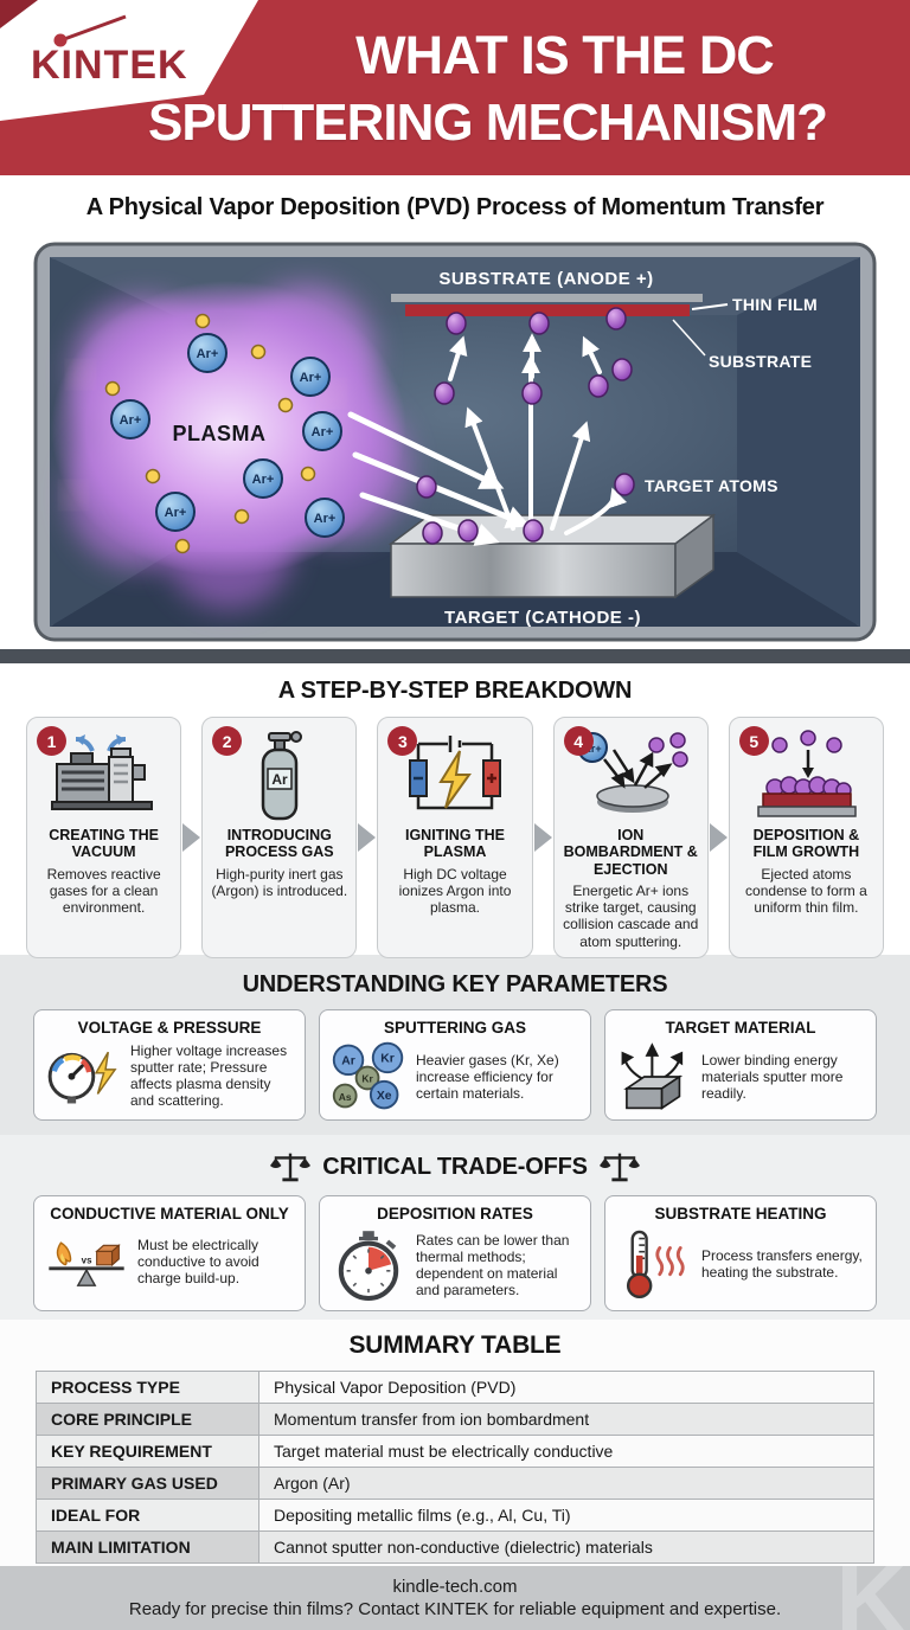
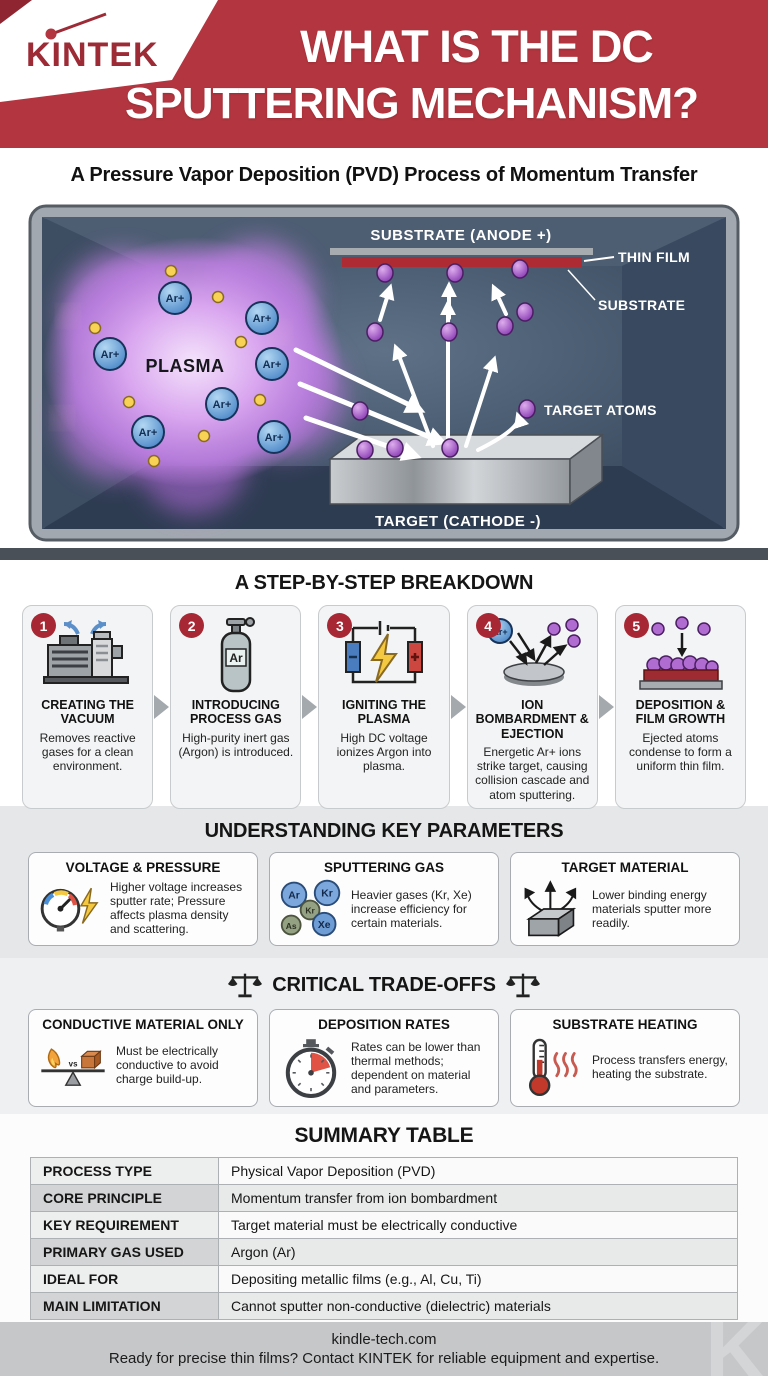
  KINTEK
  WHAT IS THE DC
  SPUTTERING MECHANISM?
- A Physical Vapor Deposition (PVD) Process of Momentum Transfer
+ A Pressure Vapor Deposition (PVD) Process of Momentum Transfer
  Ar+
  Ar+
  Ar+
  Ar+
  Ar+
  Ar+
  Ar+
  PLASMA
  SUBSTRATE (ANODE +)
  THIN FILM
  SUBSTRATE
  TARGET (CATHODE -)
  TARGET ATOMS
  A STEP-BY-STEP BREAKDOWN
  1
  CREATING THE VACUUM
  Removes reactive gases for a clean environment.
  2
  Ar
  INTRODUCING PROCESS GAS
  High-purity inert gas (Argon) is introduced.
  3
  IGNITING THE PLASMA
  High DC voltage ionizes Argon into plasma.
  4
  ION BOMBARDMENT & EJECTION
  Energetic Ar+ ions strike target, causing collision cascade and atom sputtering.
  5
  DEPOSITION & FILM GROWTH
  Ejected atoms condense to form a uniform thin film.
  UNDERSTANDING KEY PARAMETERS
  VOLTAGE & PRESSURE
  Higher voltage increases sputter rate; Pressure affects plasma density and scattering.
  SPUTTERING GAS
  Ar
  Kr
  Kr
  As
  Xe
  Heavier gases (Kr, Xe) increase efficiency for certain materials.
  TARGET MATERIAL
  Lower binding energy materials sputter more readily.
  CRITICAL TRADE-OFFS
  CONDUCTIVE MATERIAL ONLY
  vs
  Must be electrically conductive to avoid charge build-up.
  DEPOSITION RATES
  Rates can be lower than thermal methods; dependent on material and parameters.
  SUBSTRATE HEATING
  Process transfers energy, heating the substrate.
  SUMMARY TABLE
  PROCESS TYPE	Physical Vapor Deposition (PVD)
  CORE PRINCIPLE	Momentum transfer from ion bombardment
  KEY REQUIREMENT	Target material must be electrically conductive
  PRIMARY GAS USED	Argon (Ar)
  IDEAL FOR	Depositing metallic films (e.g., Al, Cu, Ti)
  MAIN LIMITATION	Cannot sputter non-conductive (dielectric) materials
  K
  kindle-tech.com
  Ready for precise thin films? Contact KINTEK for reliable equipment and expertise.
